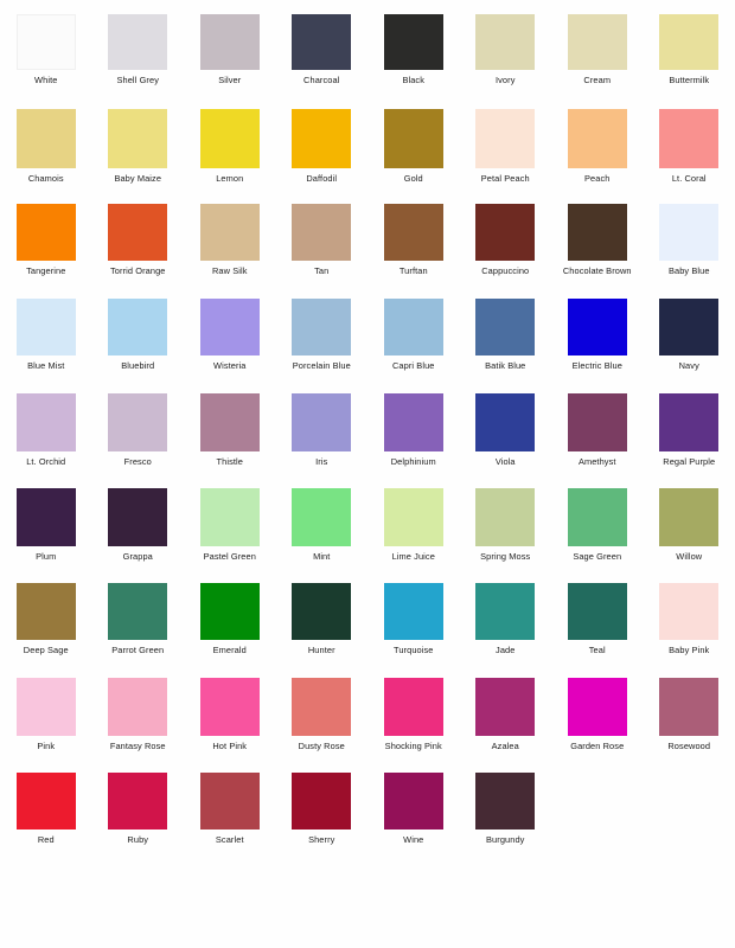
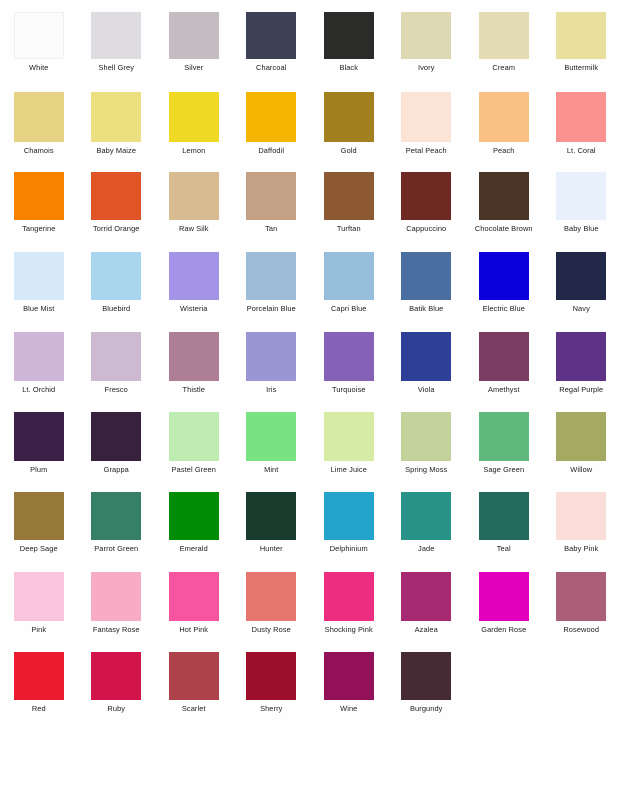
  White
  Shell Grey
  Silver
  Charcoal
  Black
  Ivory
  Cream
  Buttermilk
  Chamois
  Baby Maize
  Lemon
  Daffodil
  Gold
  Petal Peach
  Peach
  Lt. Coral
  Tangerine
  Torrid Orange
  Raw Silk
  Tan
  Turftan
  Cappuccino
  Chocolate Brown
  Baby Blue
  Blue Mist
  Bluebird
  Wisteria
  Porcelain Blue
  Capri Blue
  Batik Blue
  Electric Blue
  Navy
  Lt. Orchid
  Fresco
  Thistle
  Iris
- Delphinium
+ Turquoise
  Viola
  Amethyst
  Regal Purple
  Plum
  Grappa
  Pastel Green
  Mint
  Lime Juice
  Spring Moss
  Sage Green
  Willow
  Deep Sage
  Parrot Green
  Emerald
  Hunter
- Turquoise
+ Delphinium
  Jade
  Teal
  Baby Pink
  Pink
  Fantasy Rose
  Hot Pink
  Dusty Rose
  Shocking Pink
  Azalea
  Garden Rose
  Rosewood
  Red
  Ruby
  Scarlet
  Sherry
  Wine
  Burgundy
